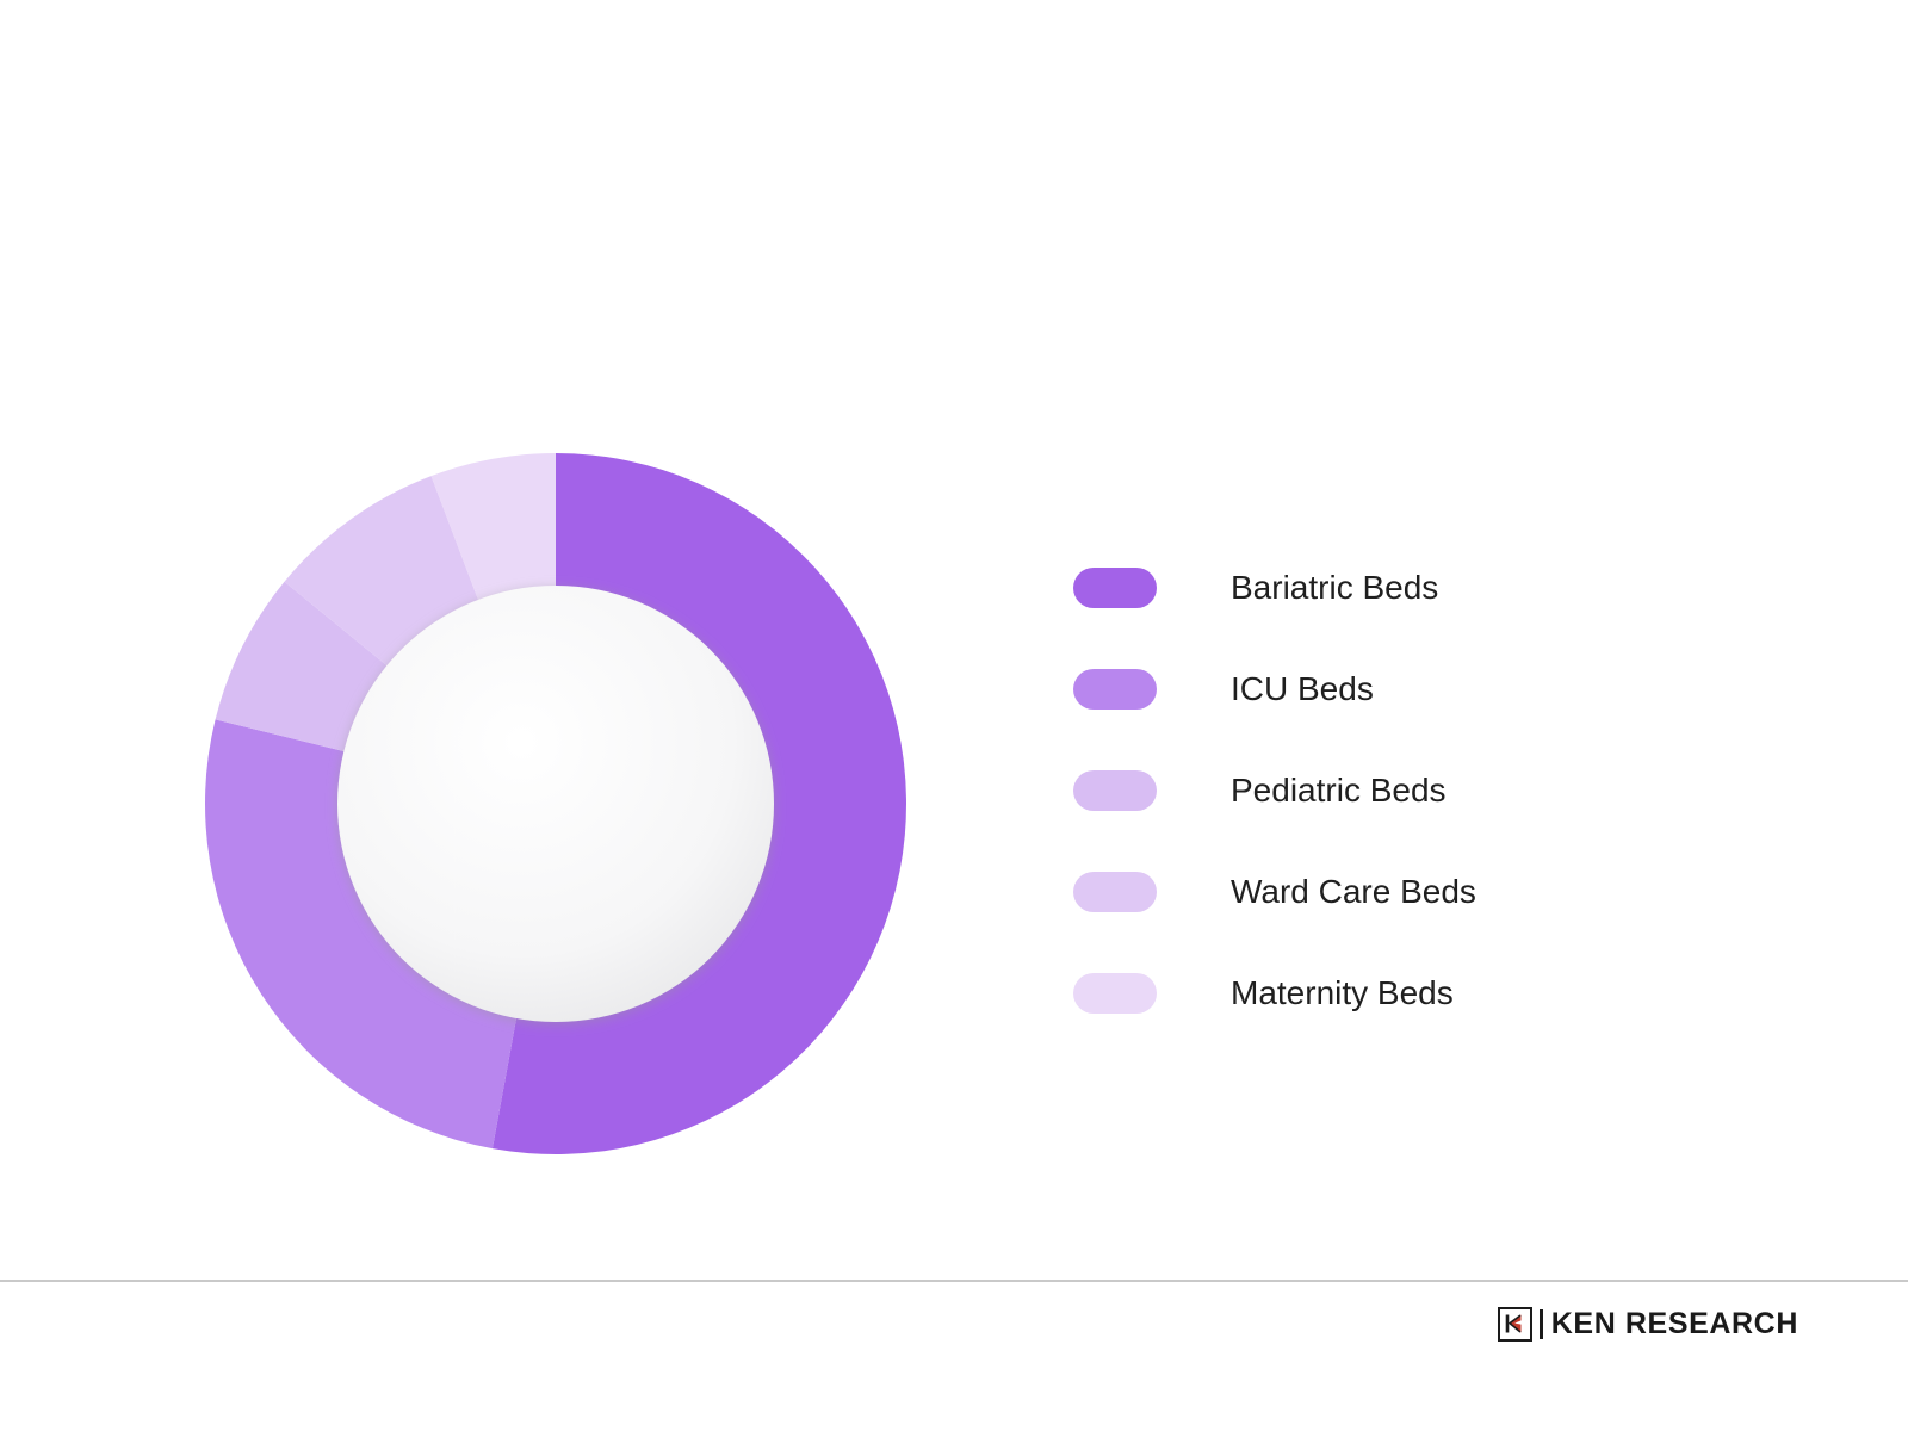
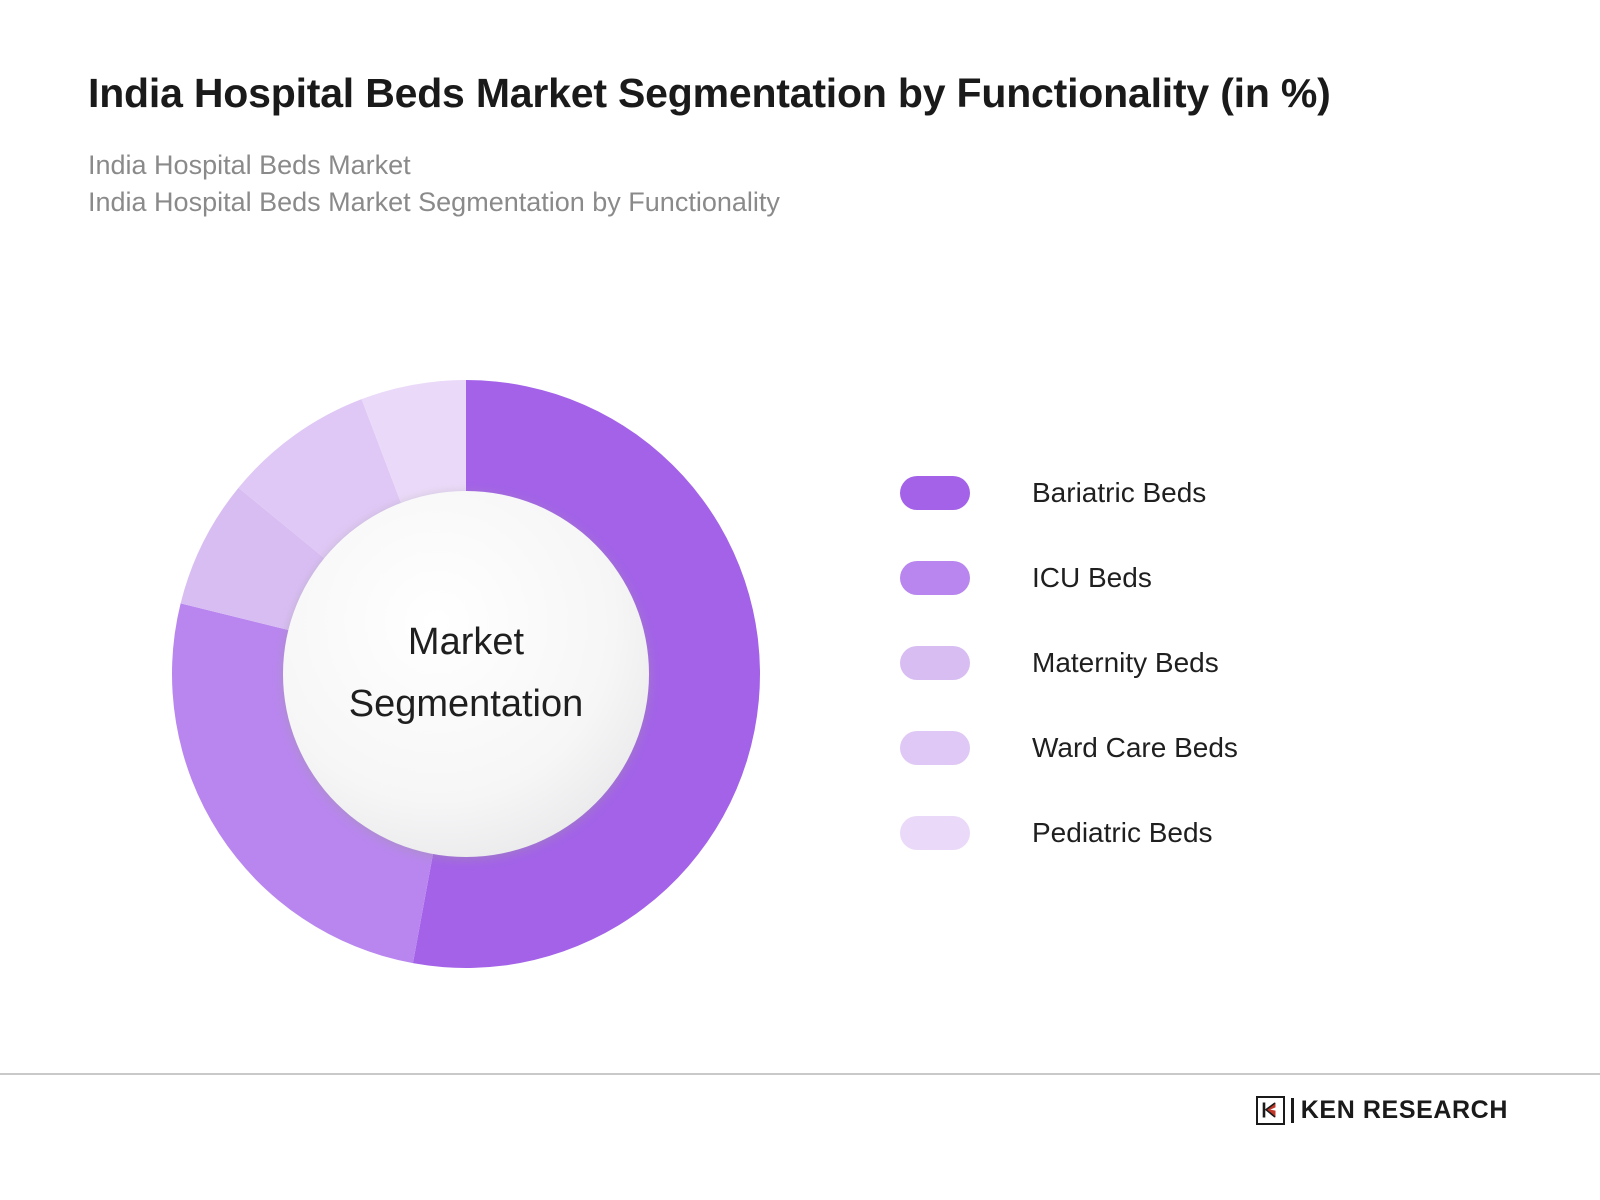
+ India Hospital Beds Market Segmentation by Functionality (in %)
+ India Hospital Beds Market
+ India Hospital Beds Market Segmentation by Functionality
+ Market
+ Segmentation
  Bariatric Beds
  ICU Beds
- Pediatric Beds
+ Maternity Beds
  Ward Care Beds
- Maternity Beds
+ Pediatric Beds
  KEN RESEARCH
